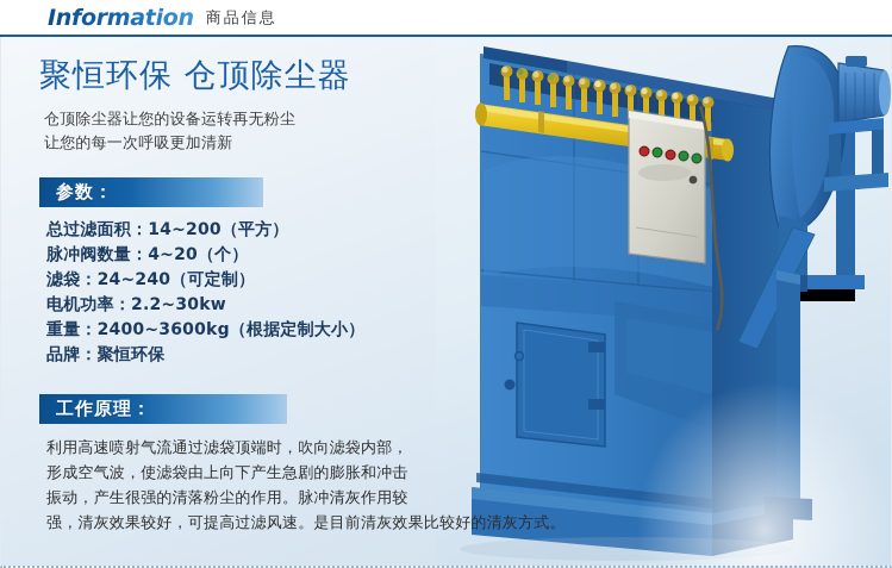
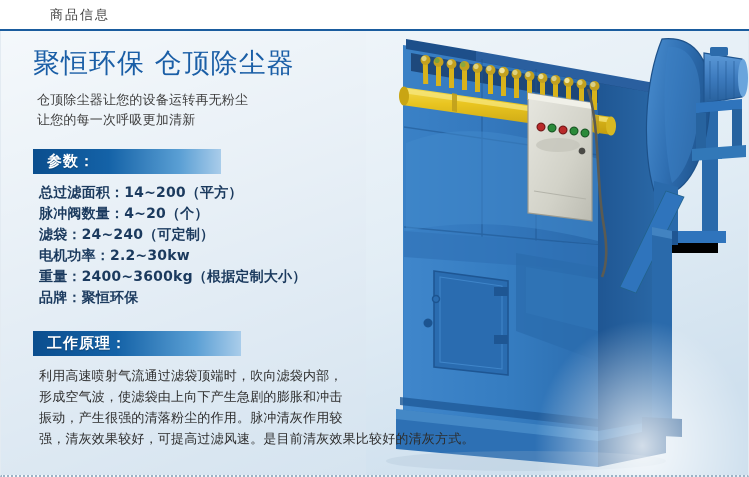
- Information
  商品信息
  聚恒环保 仓顶除尘器
  仓顶除尘器让您的设备运转再无粉尘
  让您的每一次呼吸更加清新
  参数：
  总过滤面积：14~200（平方）
  脉冲阀数量：4~20（个）
  滤袋：24~240（可定制）
  电机功率：2.2~30kw
  重量：2400~3600kg（根据定制大小）
  品牌：聚恒环保
  工作原理：
  利用高速喷射气流通过滤袋顶端时，吹向滤袋内部，
  形成空气波，使滤袋由上向下产生急剧的膨胀和冲击
  振动，产生很强的清落粉尘的作用。脉冲清灰作用较
  强，清灰效果较好，可提高过滤风速。是目前清灰效果比较好的清灰方式。
